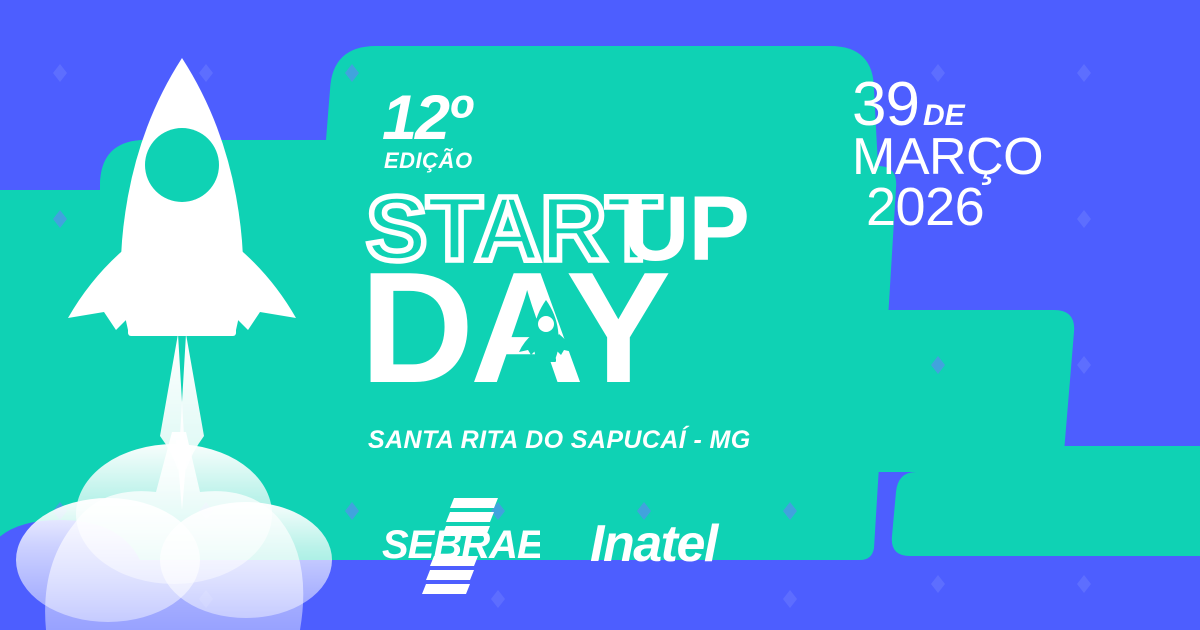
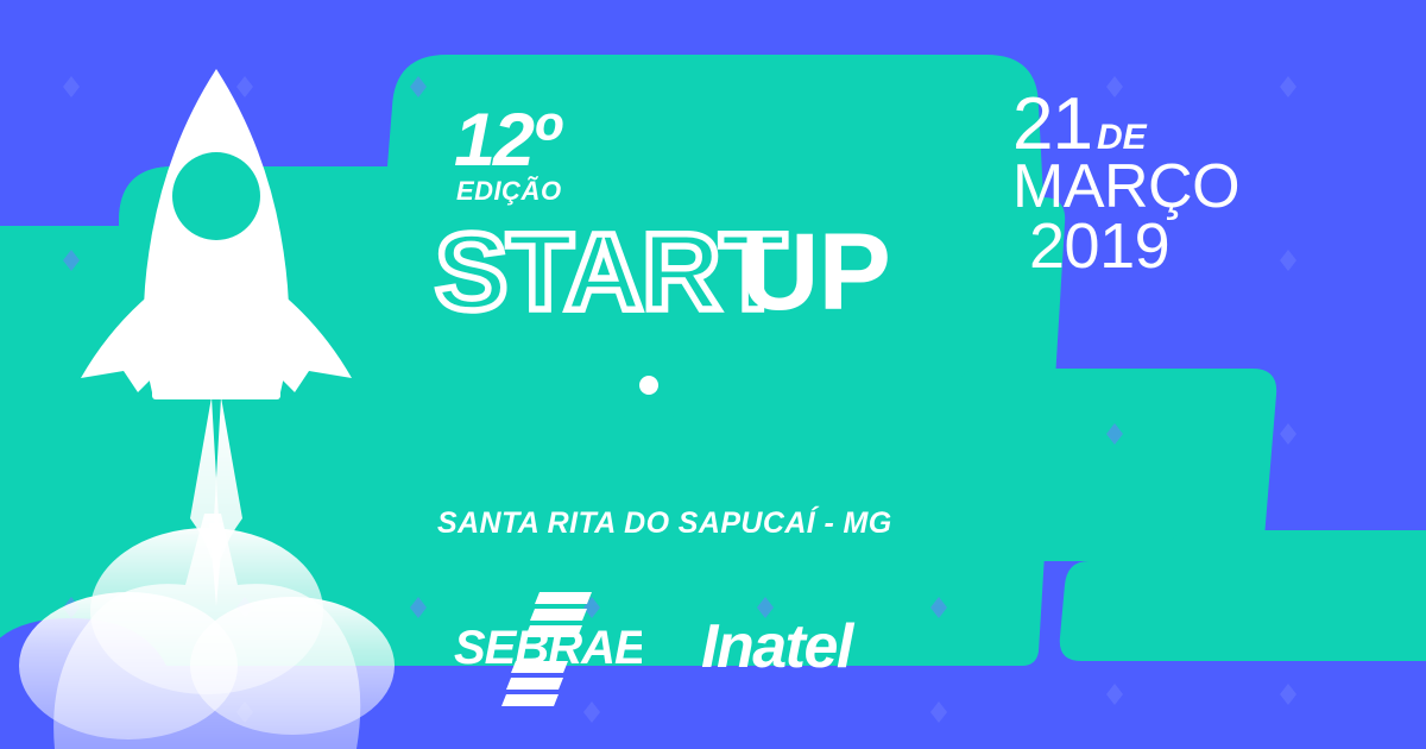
  12º
  EDIÇÃO
  START
  UP
- DAY
  SANTA RITA DO SAPUCAÍ - MG
- 39 DE
+ 21 DE
  MARÇO
- 2026
+ 2019
  SEBRAE
  Inatel
